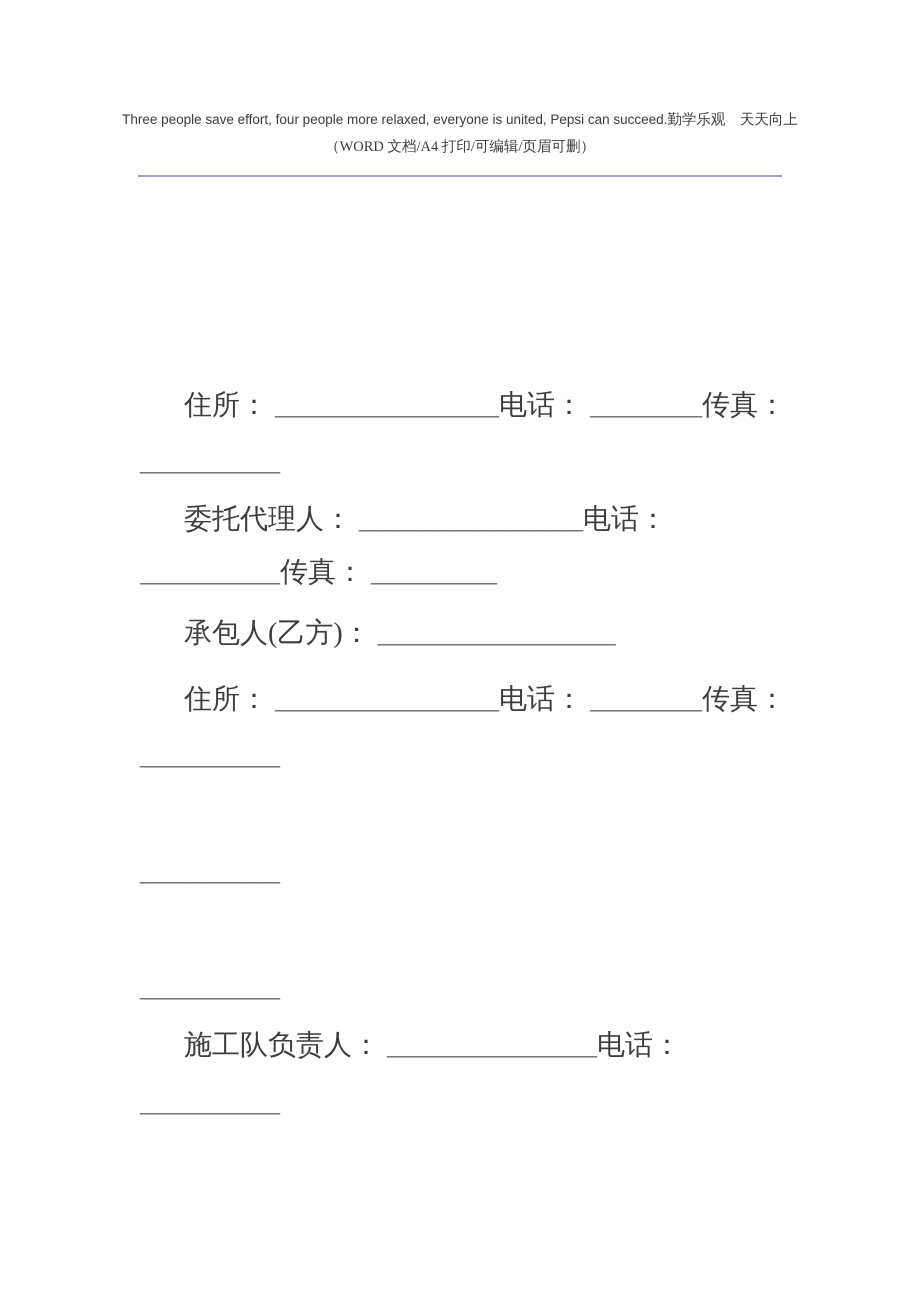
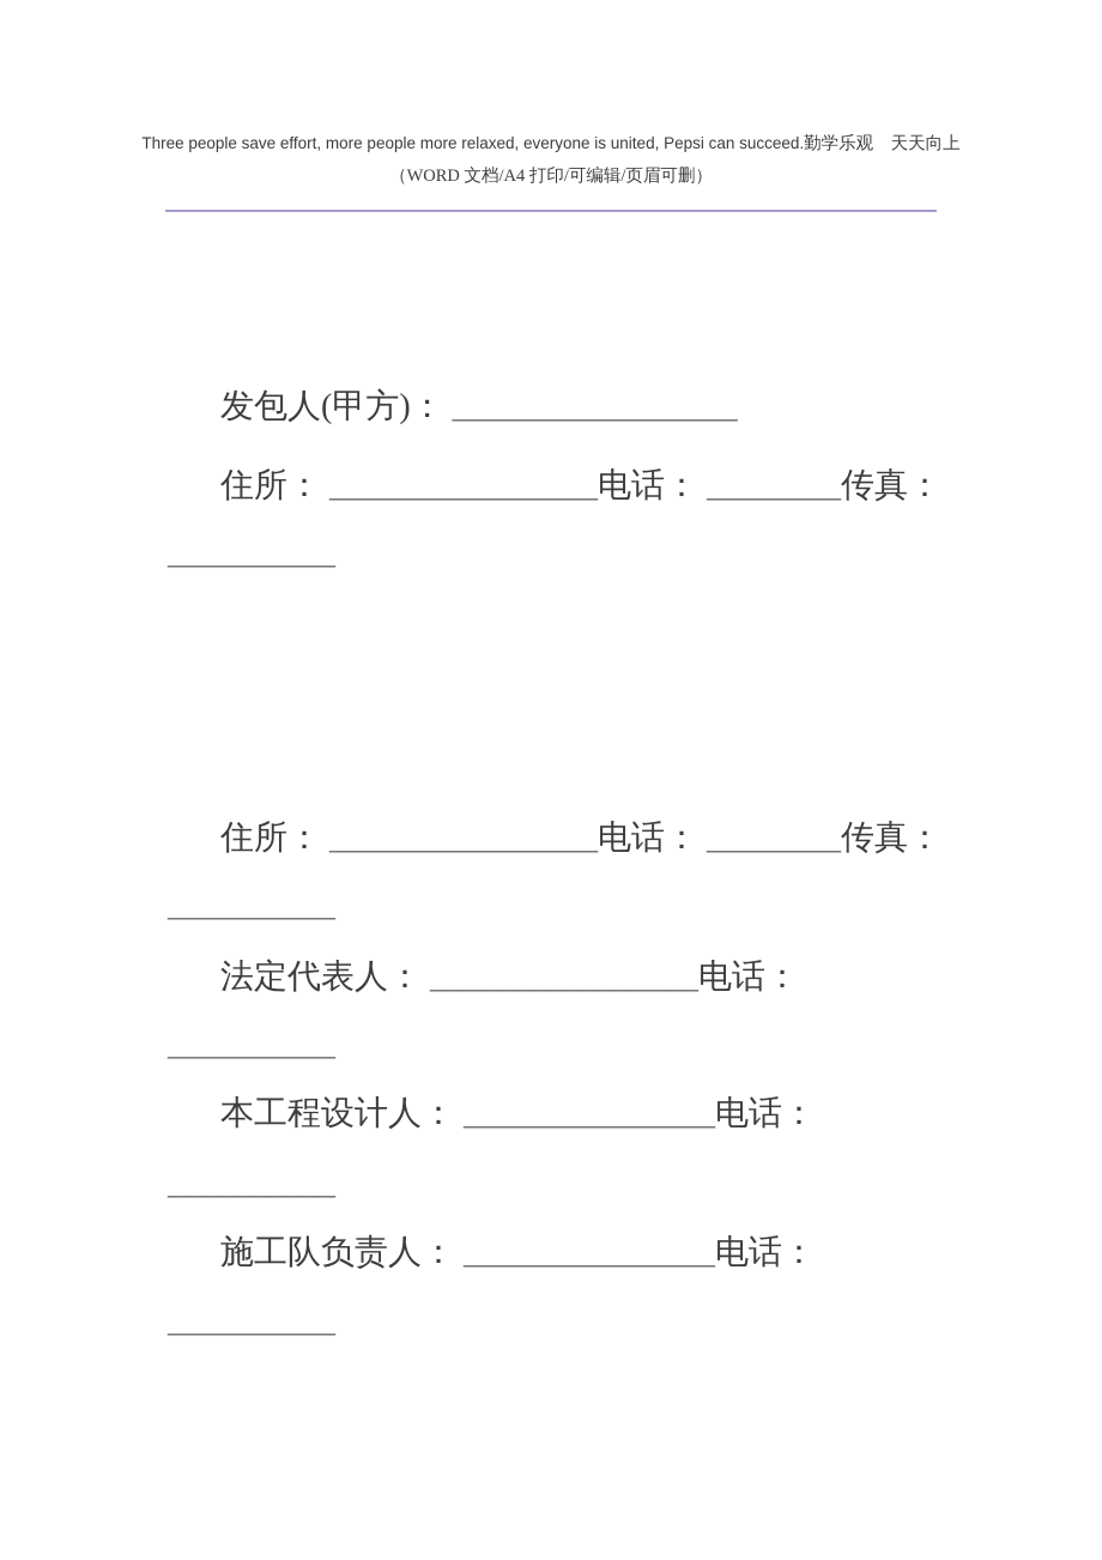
- Three people save effort, four people more relaxed, everyone is united, Pepsi can succeed.勤学乐观 天天向上
+ Three people save effort, more people more relaxed, everyone is united, Pepsi can succeed.勤学乐观 天天向上
  （WORD 文档/A4 打印/可编辑/页眉可删）
+ 发包人(甲方)： _________________
  住所： ________________电话： ________传真：
  __________
- 委托代理人： ________________电话：
- __________传真： _________
- 承包人(乙方)： _________________
  住所： ________________电话： ________传真：
  __________
+ 法定代表人： ________________电话：
  __________
+ 本工程设计人： _______________电话：
  __________
  施工队负责人： _______________电话：
  __________
